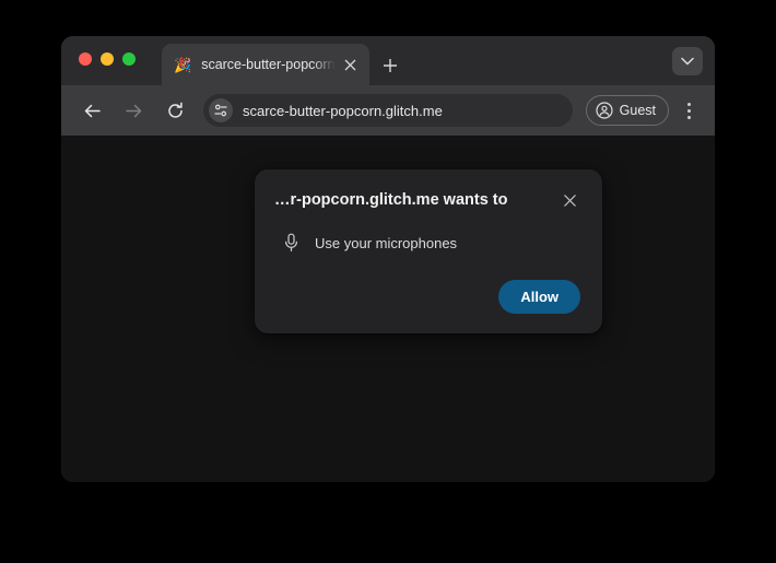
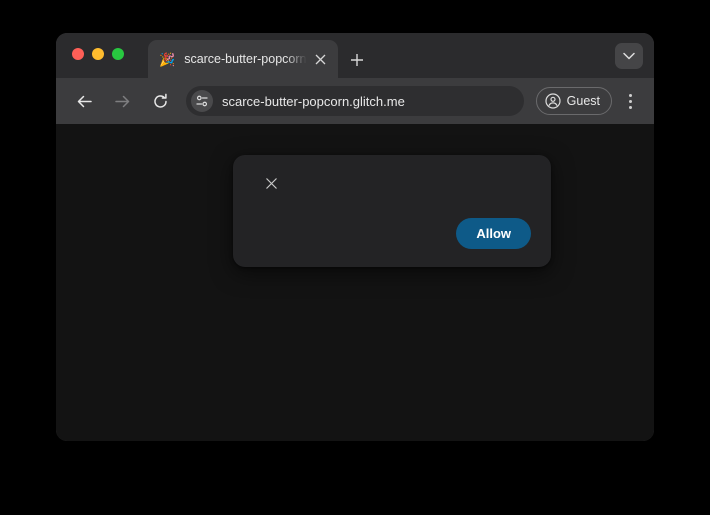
  🎉
  scarce-butter-popcorn
  scarce-butter-popcorn.glitch.me
  Guest
- …r-popcorn.glitch.me wants to
- Use your microphones
  Allow
